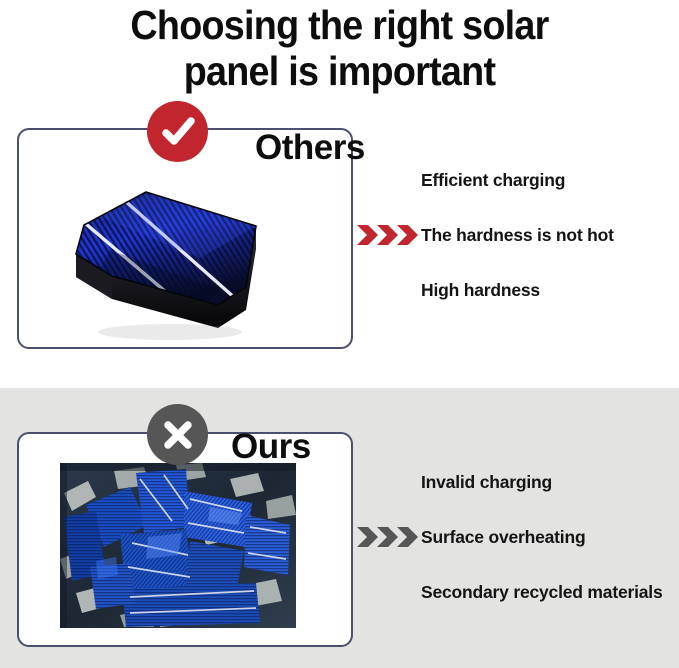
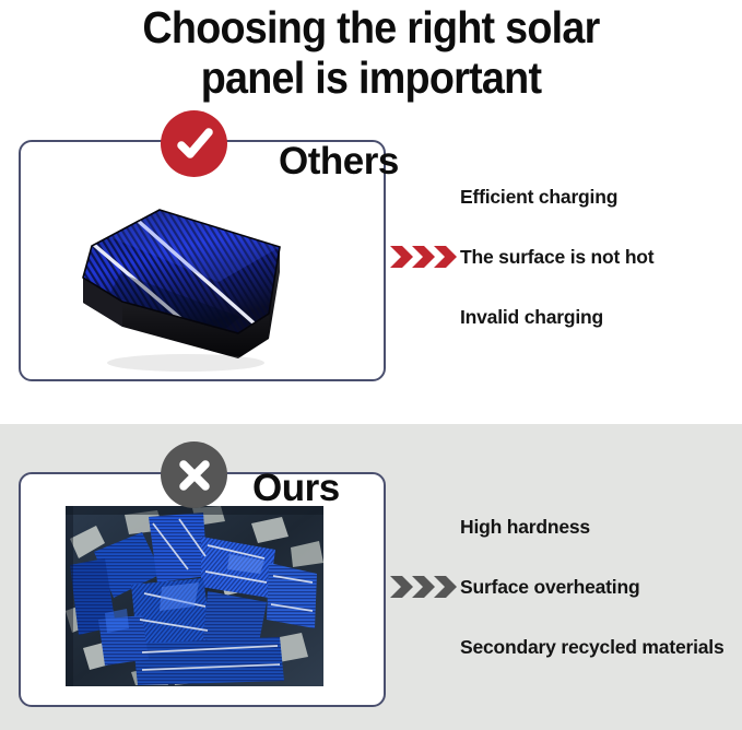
  Choosing the right solar
  panel is important
  Others
  Efficient charging
- The hardness is not hot
+ The surface is not hot
- High hardness
+ Invalid charging
  Ours
- Invalid charging
+ High hardness
  Surface overheating
  Secondary recycled materials
